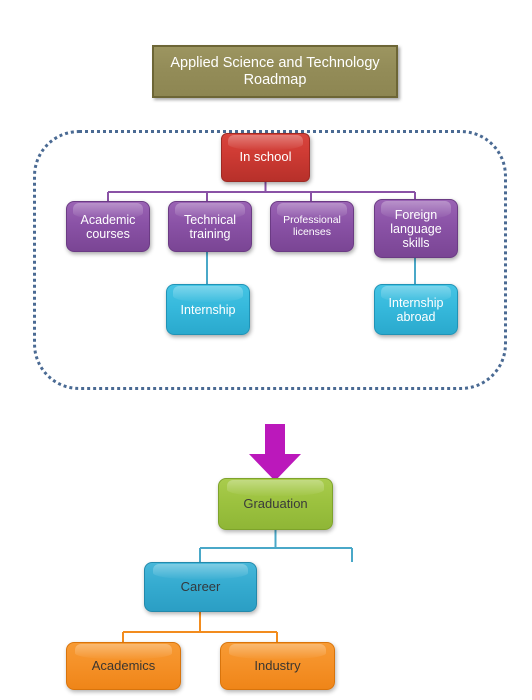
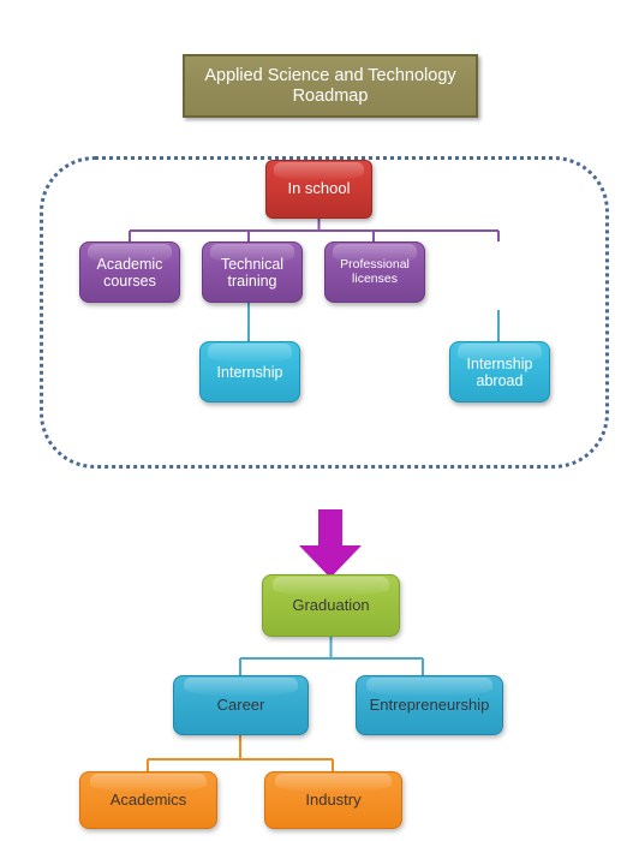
  Applied Science and Technology
  Roadmap
  In school
  Academic
  courses
  Technical
  training
  Professional
  licenses
- language
- skills
  Internship
  Internship
  abroad
  Graduation
  Career
+ Entrepreneurship
  Academics
  Industry
